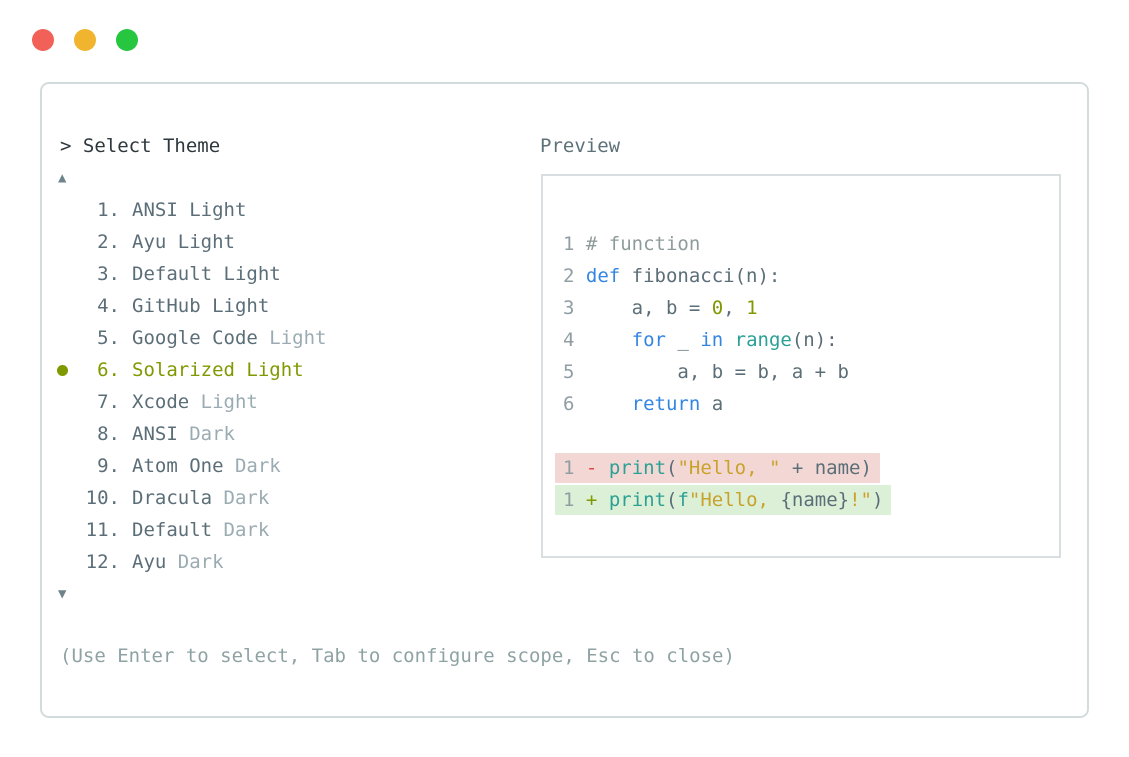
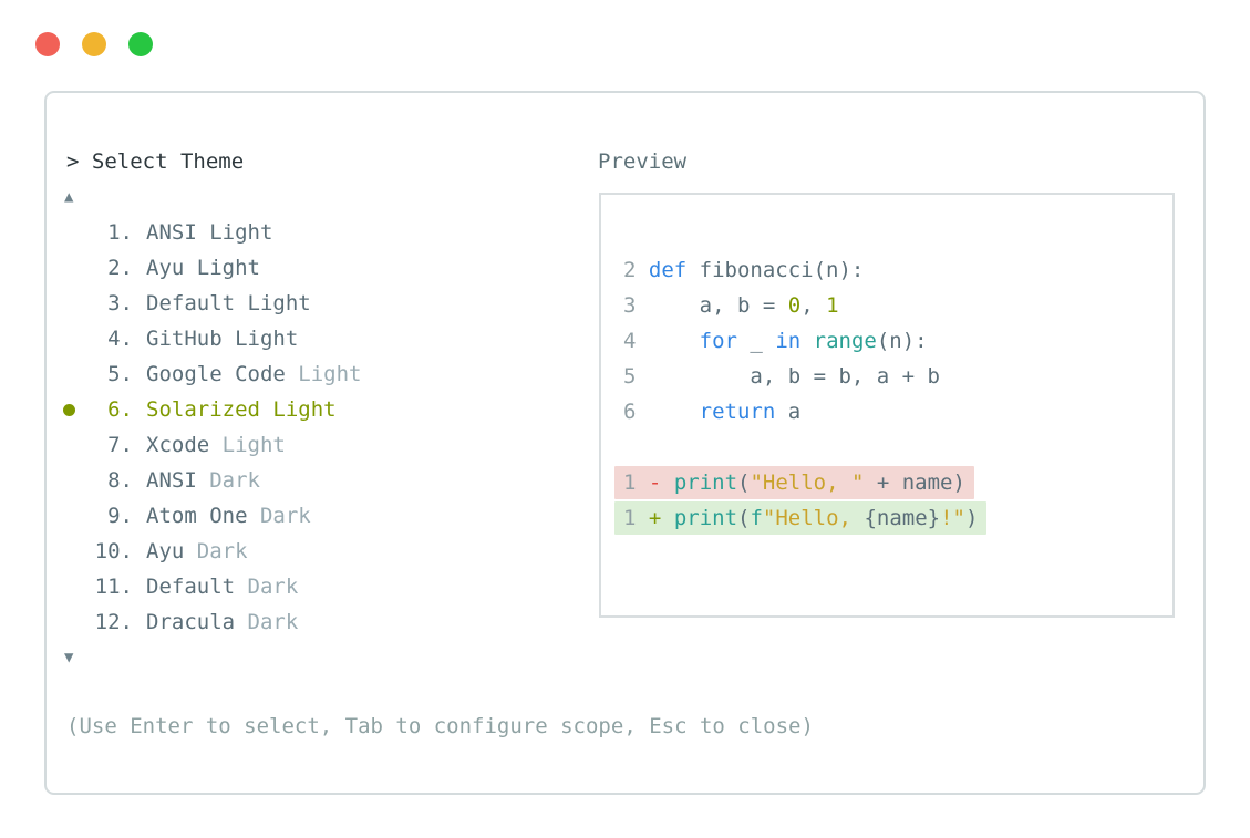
  > Select Theme
  Preview
  ▲
  1.
  ANSI Light
  2.
  Ayu Light
  3.
  Default Light
  4.
  GitHub Light
  5.
  Google Code Light
  6.
  Solarized Light
  7.
  Xcode Light
  8.
  ANSI Dark
  9.
  Atom One Dark
  10.
- Dracula Dark
+ Ayu Dark
  11.
  Default Dark
  12.
- Ayu Dark
+ Dracula Dark
  ▼
- 1 # function
  2 def fibonacci(n):
  3 a, b = 0, 1
  4 for _ in range(n):
  5 a, b = b, a + b
  6 return a
  1 - print("Hello, " + name)
  1 + print(f"Hello, {name}!")
  (Use Enter to select, Tab to configure scope, Esc to close)
